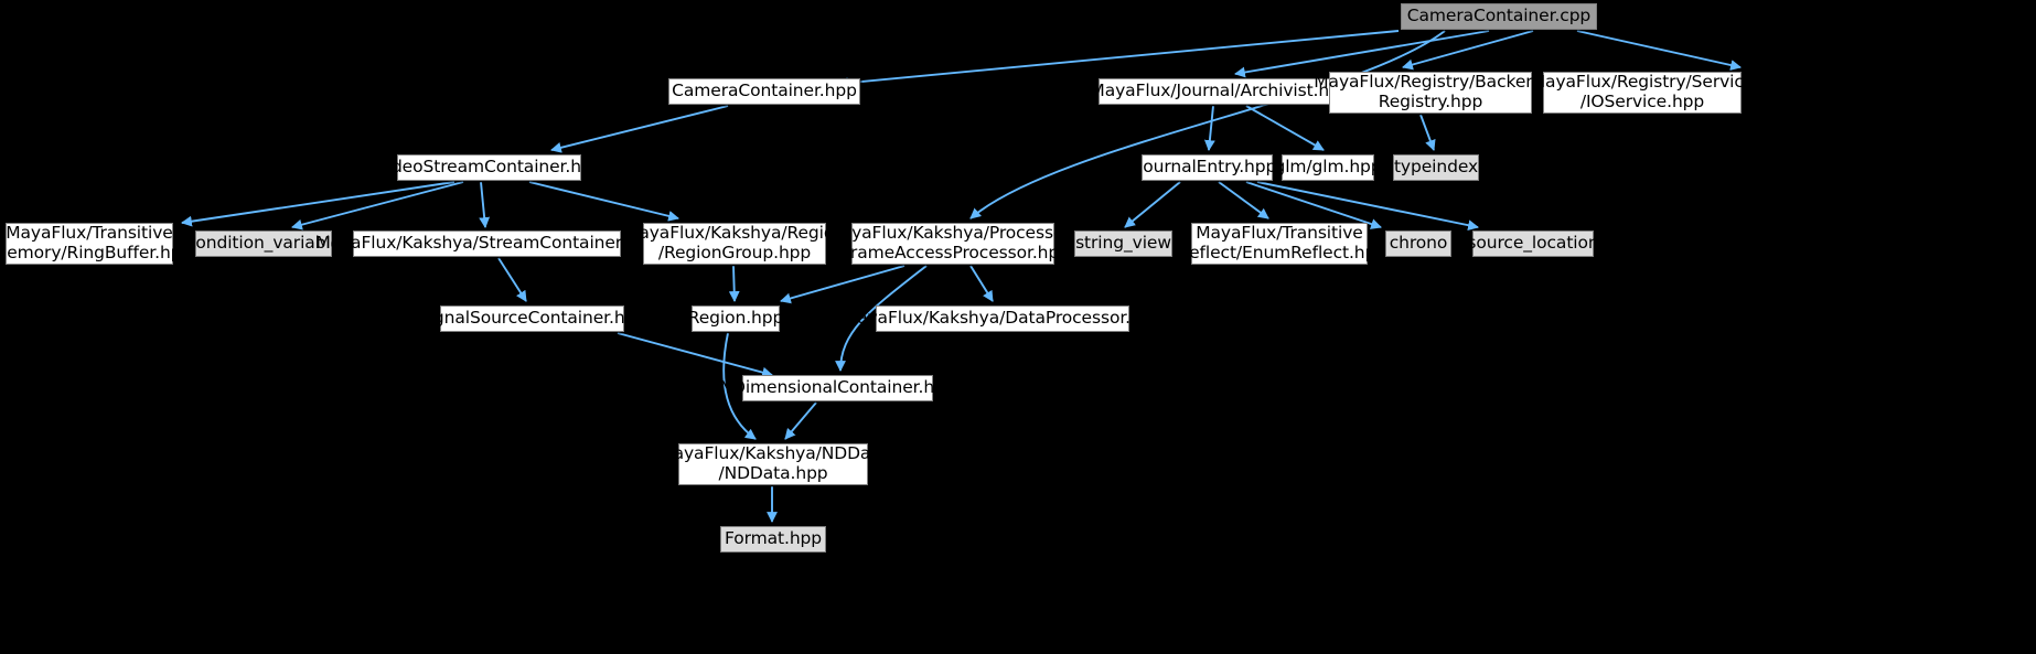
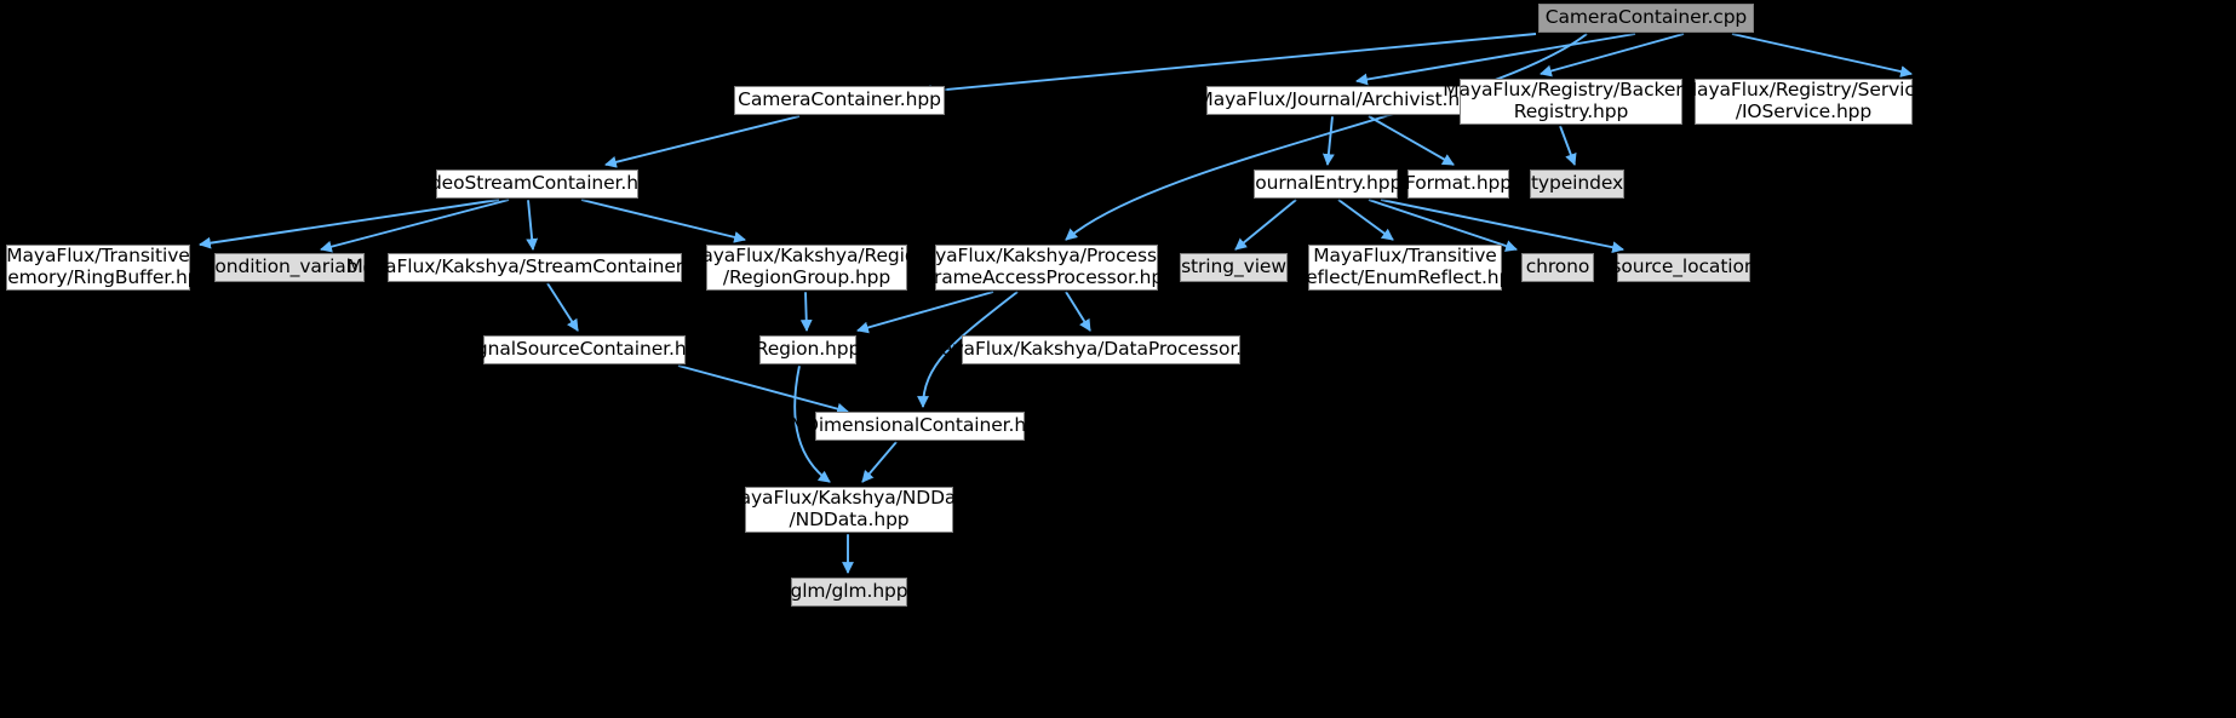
  CameraContainer.cpp
  CameraContainer.hpp
  MayaFlux/Journal/Archivist.h
  MayaFlux/Registry/Backen
  Registry.hpp
  MayaFlux/Registry/Service
  /IOService.hpp
  VideoStreamContainer.hpp
  JournalEntry.hpp
- glm/glm.hpp
+ Format.hpp
  typeindex
  MayaFlux/Transitive
  emory/RingBuffer.hp
  condition_variabl
  MayaFlux/Kakshya/StreamContainer
  MayaFlux/Kakshya/Regi
  /RegionGroup.hpp
  MayaFlux/Kakshya/Processor
  /FrameAccessProcessor.hpp
  string_view
  MayaFlux/Transitive
  /Reflect/EnumReflect.hpp
  chrono
  source_location
  SignalSourceContainer.hpp
  Region.hpp
  MayaFlux/Kakshya/DataProcessor.hpp
  NDimensionalContainer.hpp
  MayaFlux/Kakshya/NDData
  /NDData.hpp
- Format.hpp
+ glm/glm.hpp
